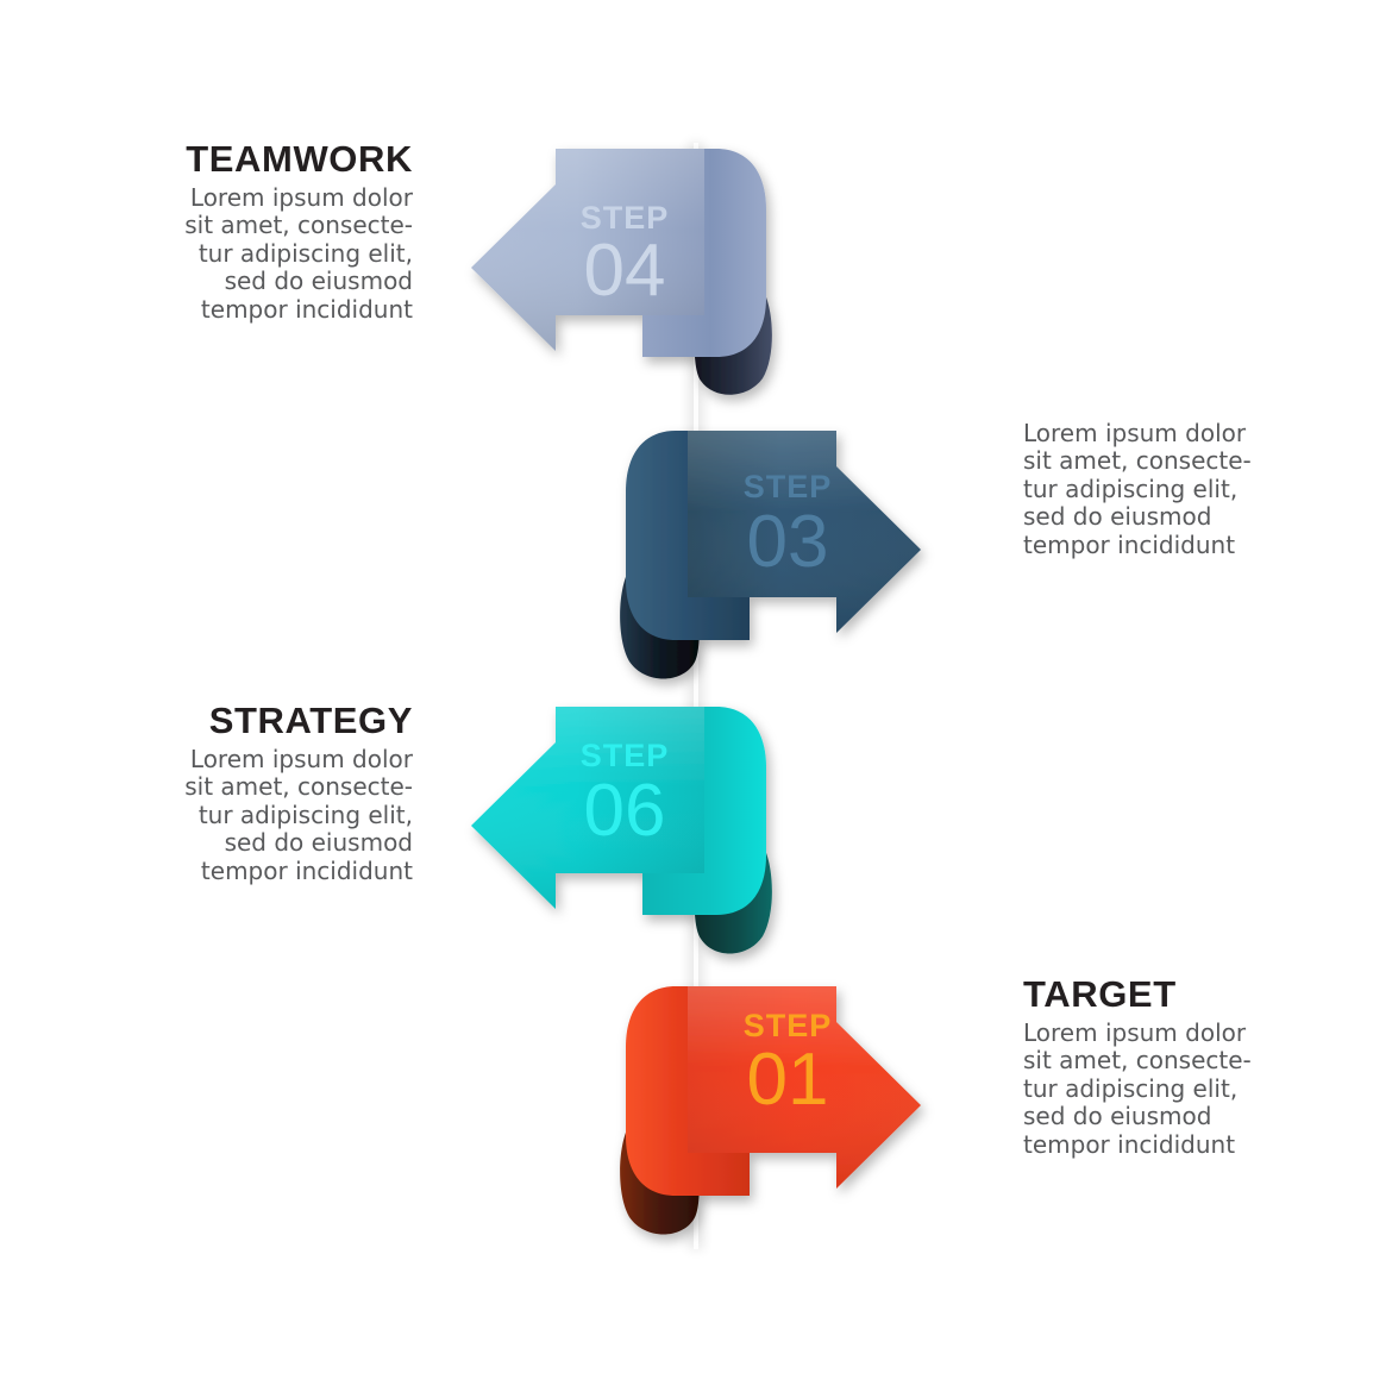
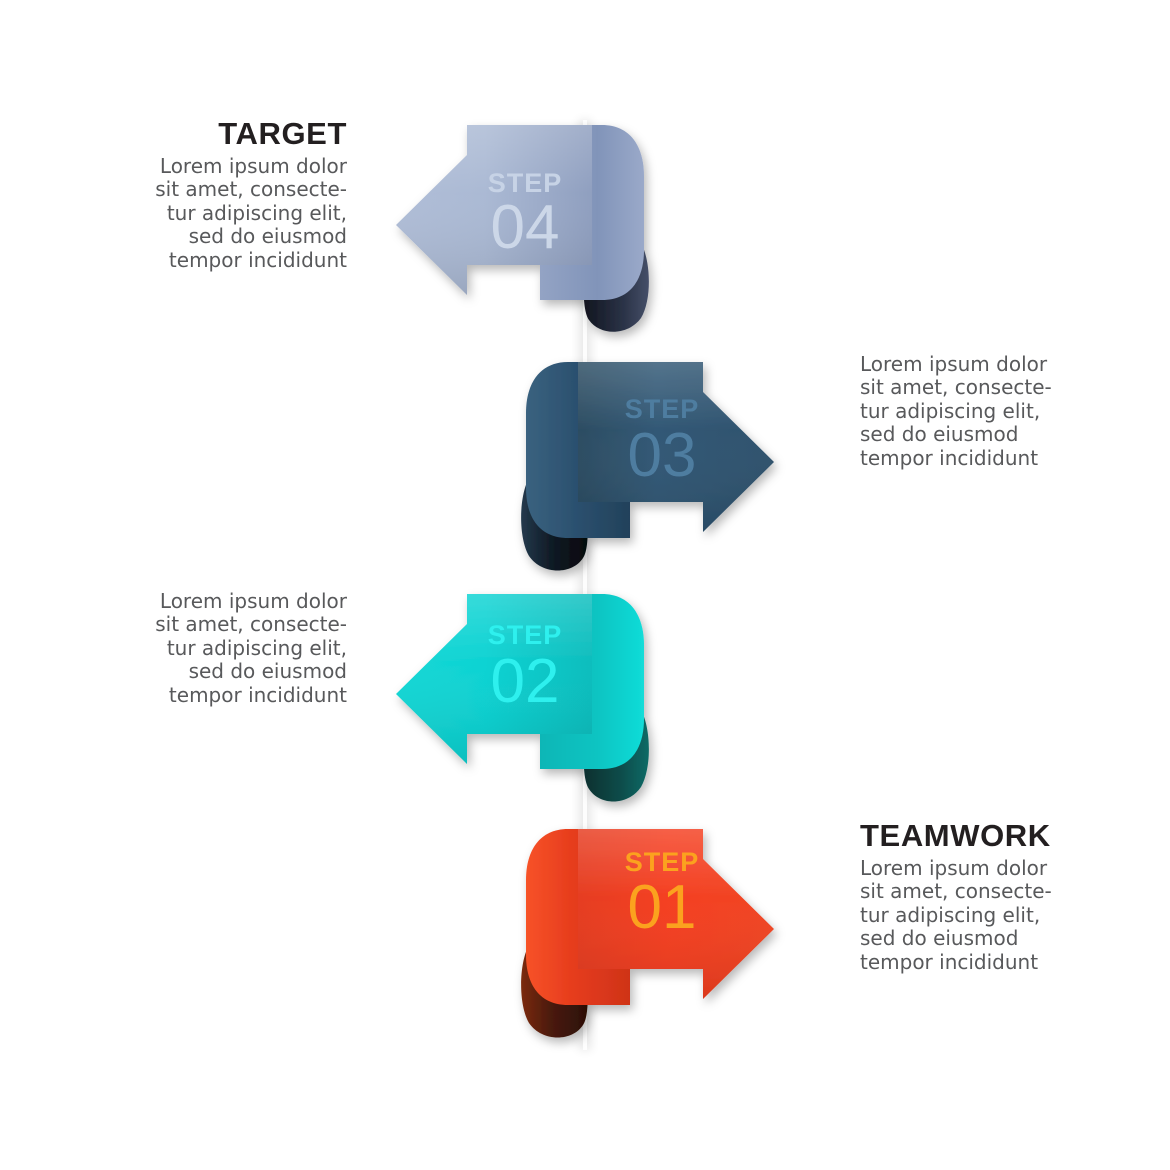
  STEP
  04
  STEP
  03
  STEP
- 06
+ 02
  STEP
  01
- TEAMWORK
+ TARGET
  Lorem ipsum dolor
  sit amet, consecte-
  tur adipiscing elit,
  sed do eiusmod
  tempor incididunt
  Lorem ipsum dolor
  sit amet, consecte-
  tur adipiscing elit,
  sed do eiusmod
  tempor incididunt
- STRATEGY
  Lorem ipsum dolor
  sit amet, consecte-
  tur adipiscing elit,
  sed do eiusmod
  tempor incididunt
- TARGET
+ TEAMWORK
  Lorem ipsum dolor
  sit amet, consecte-
  tur adipiscing elit,
  sed do eiusmod
  tempor incididunt
